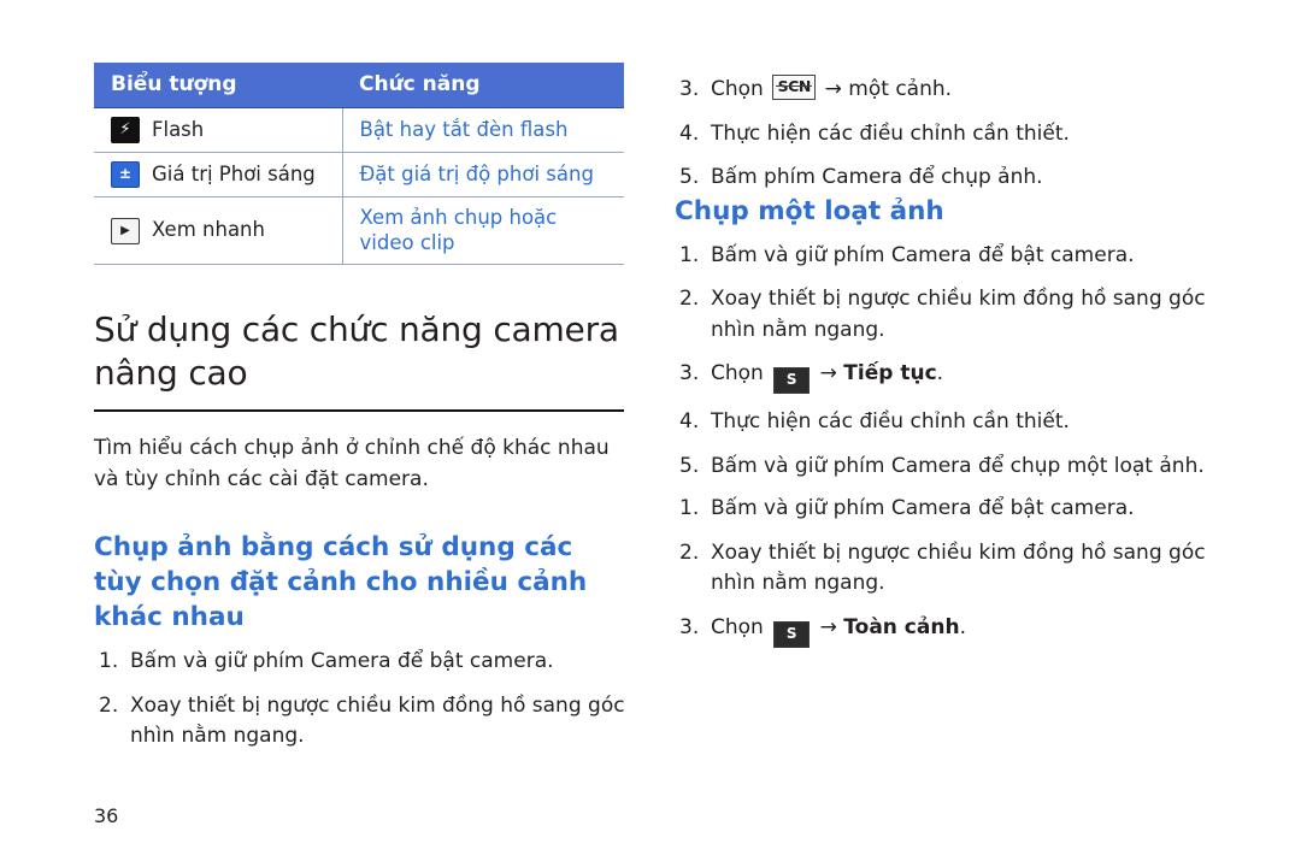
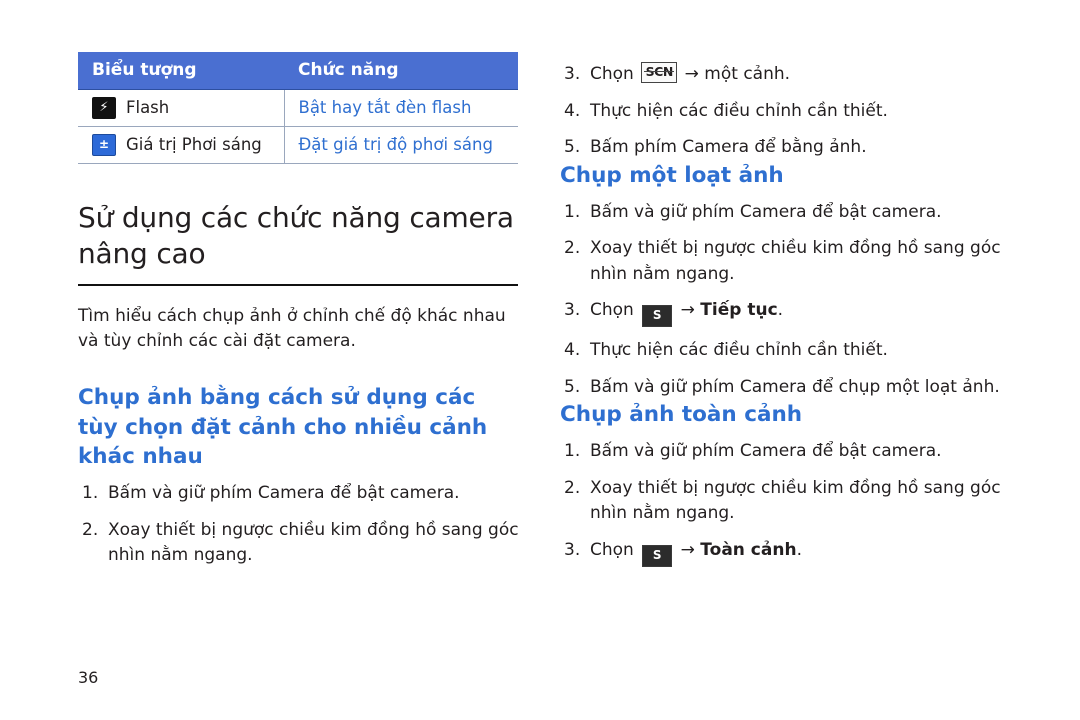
  Biểu tượng	Chức năng
  ⚡ Flash	Bật hay tắt đèn flash
  ± Giá trị Phơi sáng	Đặt giá trị độ phơi sáng
- ▶ Xem nhanh	Xem ảnh chụp hoặc video clip
  Sử dụng các chức năng camera nâng cao
  Tìm hiểu cách chụp ảnh ở chỉnh chế độ khác nhau và tùy chỉnh các cài đặt camera.
  Chụp ảnh bằng cách sử dụng các tùy chọn đặt cảnh cho nhiều cảnh khác nhau
  1.
  Bấm và giữ phím Camera để bật camera.
  2.
  Xoay thiết bị ngược chiều kim đồng hồ sang góc nhìn nằm ngang.
  3.
  Chọn SCN → một cảnh.
  4.
  Thực hiện các điều chỉnh cần thiết.
  5.
- Bấm phím Camera để chụp ảnh.
+ Bấm phím Camera để bằng ảnh.
  Chụp một loạt ảnh
  1.
  Bấm và giữ phím Camera để bật camera.
  2.
  Xoay thiết bị ngược chiều kim đồng hồ sang góc nhìn nằm ngang.
  3.
  Chọn S → Tiếp tục.
  4.
  Thực hiện các điều chỉnh cần thiết.
  5.
  Bấm và giữ phím Camera để chụp một loạt ảnh.
+ Chụp ảnh toàn cảnh
  1.
  Bấm và giữ phím Camera để bật camera.
  2.
  Xoay thiết bị ngược chiều kim đồng hồ sang góc nhìn nằm ngang.
  3.
  Chọn S → Toàn cảnh.
  36
